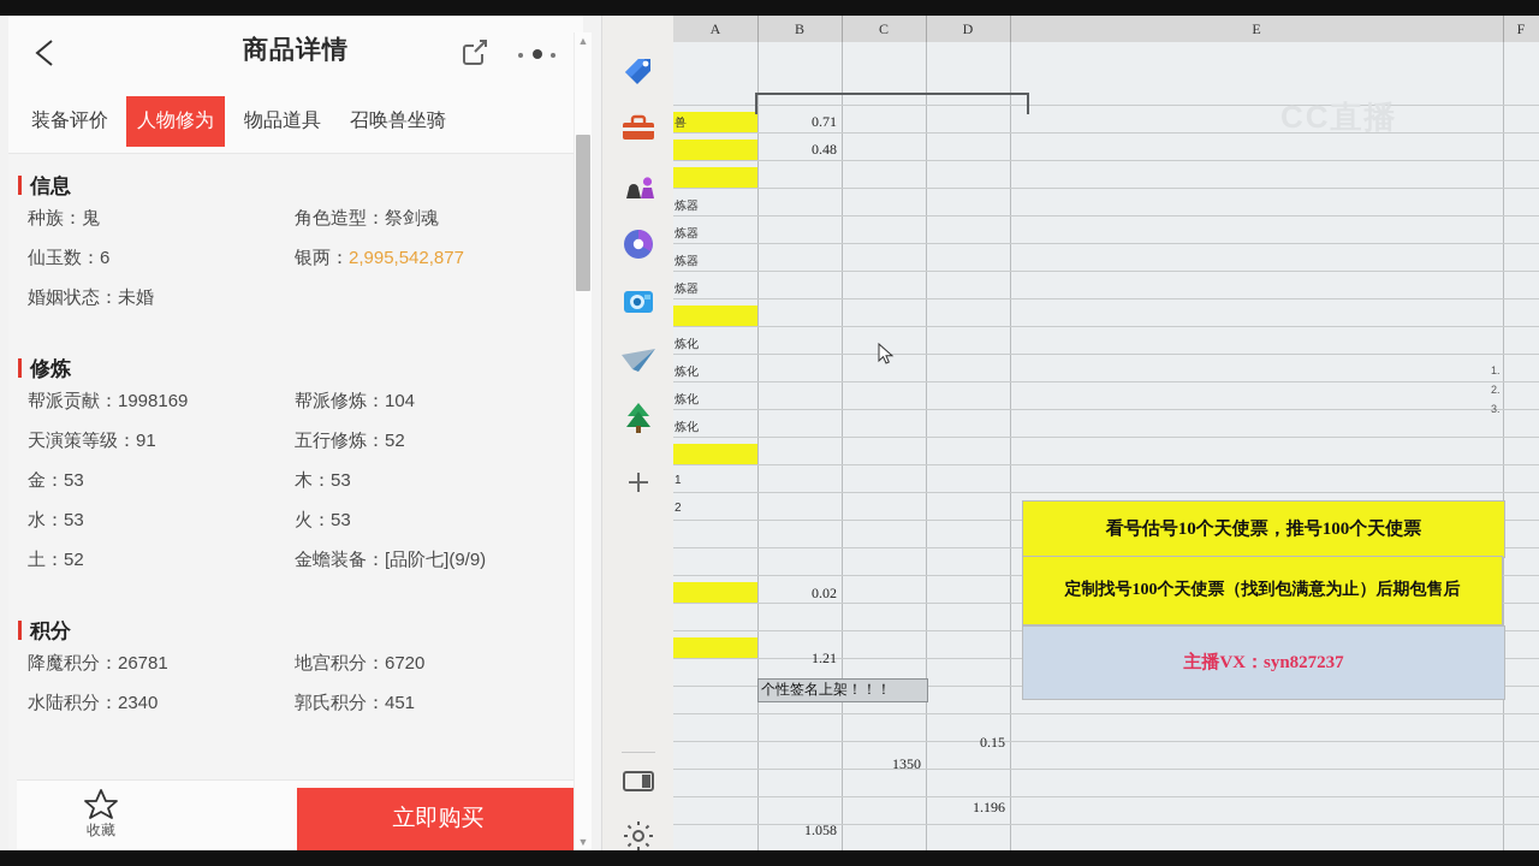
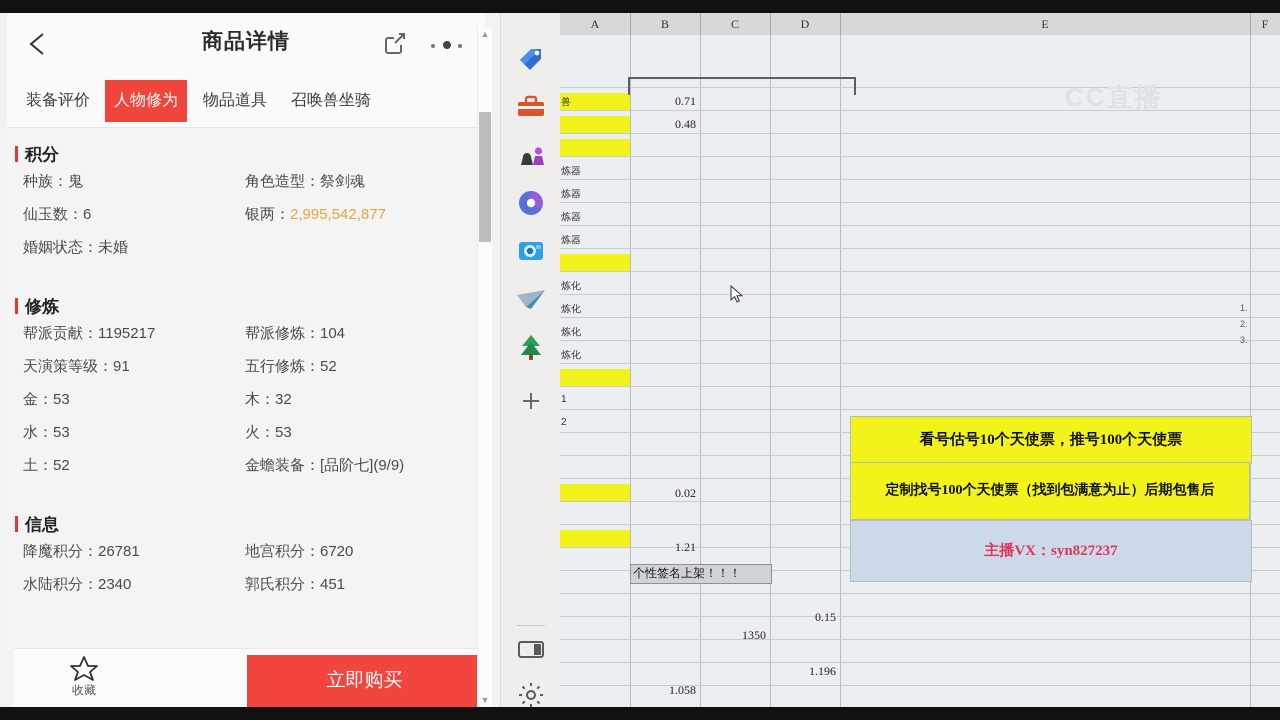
  商品详情
  装备评价
  人物修为
  物品道具
  召唤兽坐骑
- 信息
+ 积分
  种族：鬼
  角色造型：祭剑魂
  仙玉数：6
  银两：2,995,542,877
  婚姻状态：未婚
  修炼
- 帮派贡献：1998169
+ 帮派贡献：1195217
  帮派修炼：104
  天演策等级：91
  五行修炼：52
  金：53
- 木：53
+ 木：32
  水：53
  火：53
  土：52
  金蟾装备：[品阶七](9/9)
- 积分
+ 信息
  降魔积分：26781
  地宫积分：6720
  水陆积分：2340
  郭氏积分：451
  收藏
  立即购买
  ▲
  ▼
  A
  B
  C
  D
  E
  F
  CC直播
  兽
  炼器
  炼器
  炼器
  炼器
  炼化
  炼化
  炼化
  炼化
  1
  2
  0.71
  0.48
  0.02
  1.21
  1.058
  0.15
  1350
  1.196
  个性签名上架！！！
  看号估号10个天使票，推号100个天使票
  定制找号100个天使票（找到包满意为止）后期包售后
  主播VX：syn827237
  1.
  2.
  3.
